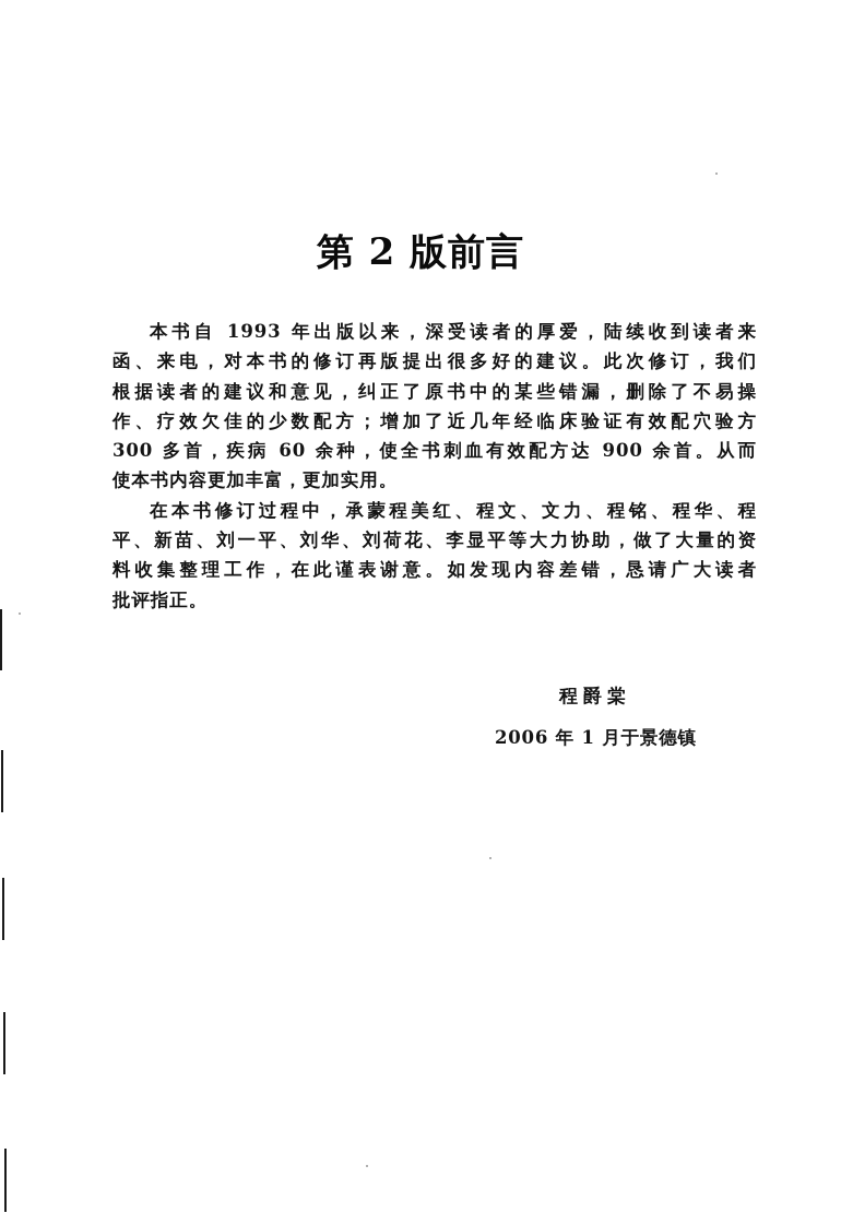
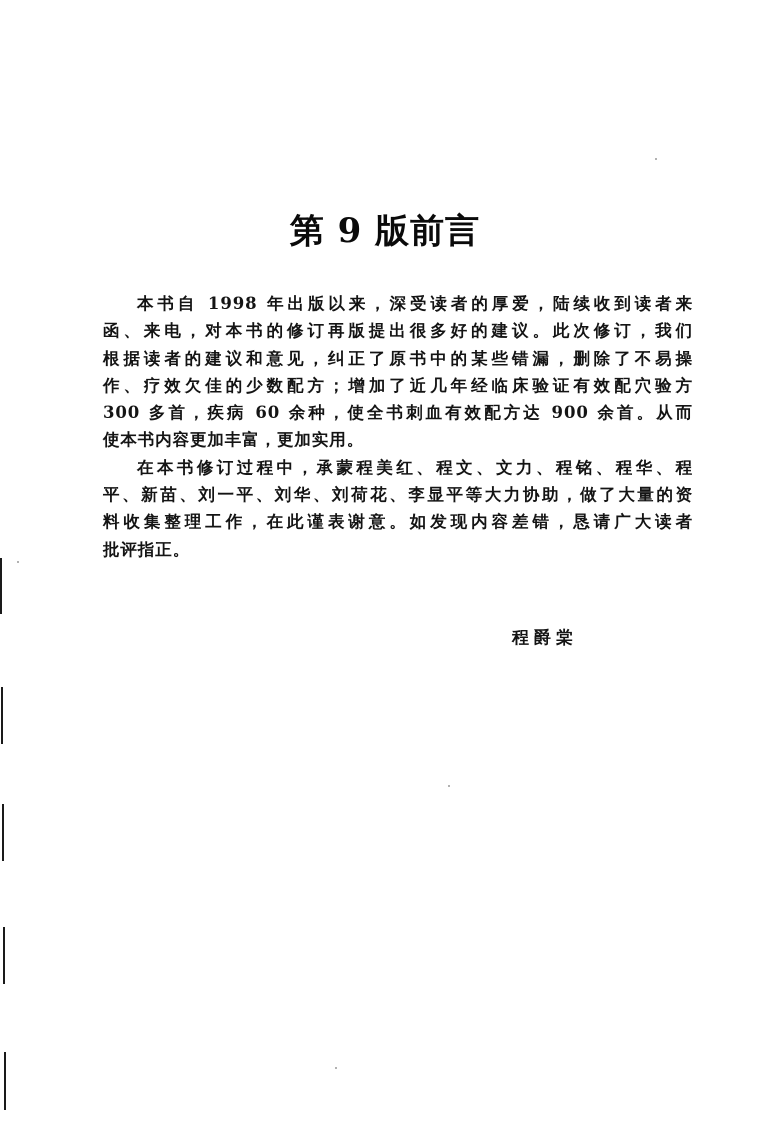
- 第 2 版前言
+ 第 9 版前言
- 本书自 1993 年出版以来，深受读者的厚爱，陆续收到读者来
+ 本书自 1998 年出版以来，深受读者的厚爱，陆续收到读者来
  函、来电，对本书的修订再版提出很多好的建议。此次修订，我们
  根据读者的建议和意见，纠正了原书中的某些错漏，删除了不易操
  作、疗效欠佳的少数配方；增加了近几年经临床验证有效配穴验方
  300 多首，疾病 60 余种，使全书刺血有效配方达 900 余首。从而
  使本书内容更加丰富，更加实用。
  在本书修订过程中，承蒙程美红、程文、文力、程铭、程华、程
  平、新苗、刘一平、刘华、刘荷花、李显平等大力协助，做了大量的资
  料收集整理工作，在此谨表谢意。如发现内容差错，恳请广大读者
  批评指正。
  程爵棠
- 2006 年 1 月于景德镇
